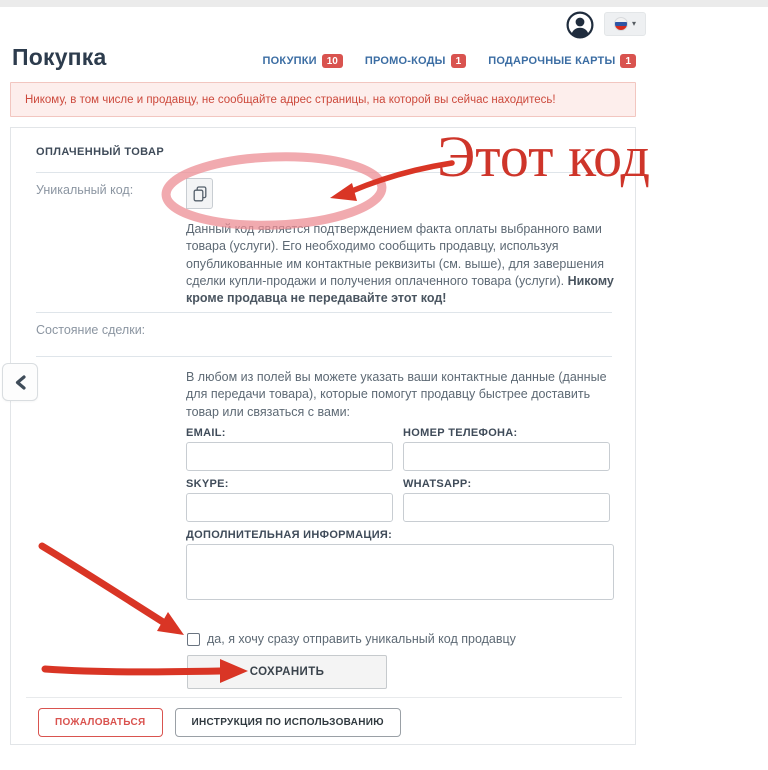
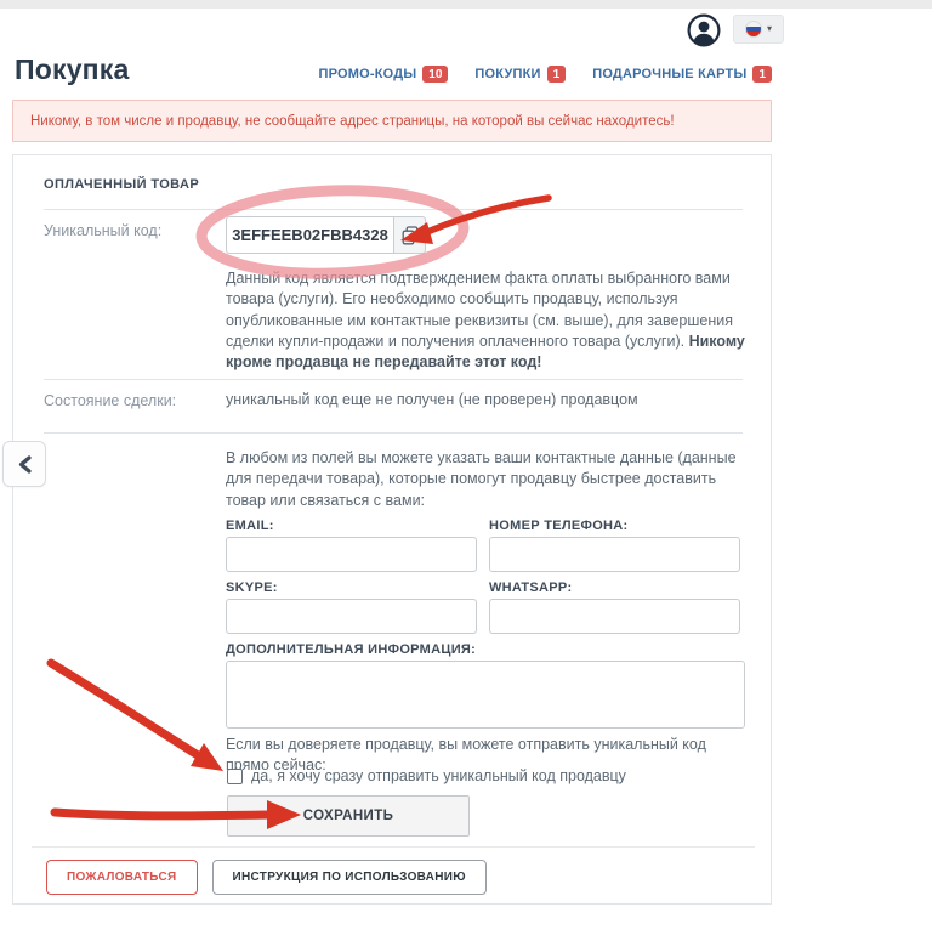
  ▾
  Покупка
- ПОКУПКИ
+ ПРОМО-КОДЫ
  10
- ПРОМО-КОДЫ
+ ПОКУПКИ
  1
  ПОДАРОЧНЫЕ КАРТЫ
  1
  Никому, в том числе и продавцу, не сообщайте адрес страницы, на которой вы сейчас находитесь!
  ОПЛАЧЕННЫЙ ТОВАР
  Уникальный код:
+ 3EFFEEB02FBB4328
  Данный код является подтверждением факта оплаты выбранного вами товара (услуги). Его необходимо сообщить продавцу, используя опубликованные им контактные реквизиты (см. выше), для завершения сделки купли-продажи и получения оплаченного товара (услуги). Никому кроме продавца не передавайте этот код!
  Состояние сделки:
+ уникальный код еще не получен (не проверен) продавцом
  В любом из полей вы можете указать ваши контактные данные (данные для передачи товара), которые помогут продавцу быстрее доставить товар или связаться с вами:
  EMAIL:
  НОМЕР ТЕЛЕФОНА:
  SKYPE:
  WHATSAPP:
  ДОПОЛНИТЕЛЬНАЯ ИНФОРМАЦИЯ:
+ Если вы доверяете продавцу, вы можете отправить уникальный код прямо сейчас:
  да, я хочу сразу отправить уникальный код продавцу
  СОХРАНИТЬ
  ПОЖАЛОВАТЬСЯ
  ИНСТРУКЦИЯ ПО ИСПОЛЬЗОВАНИЮ
- Этот код
